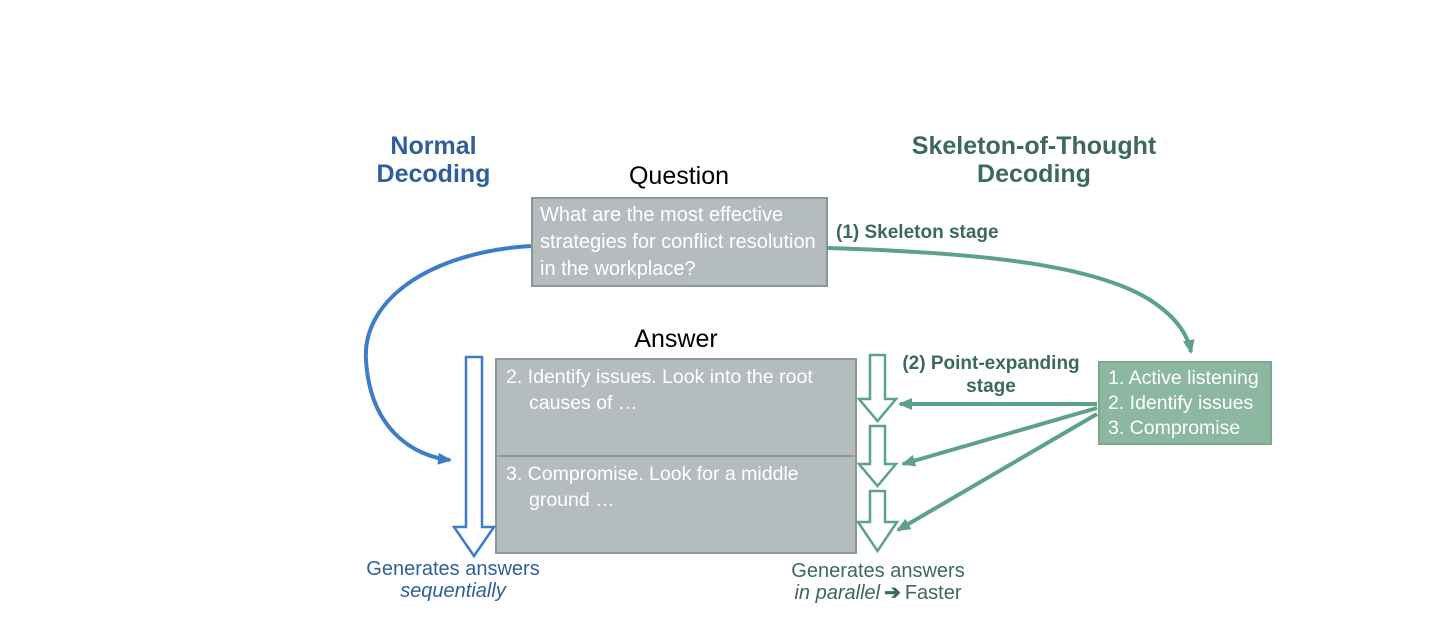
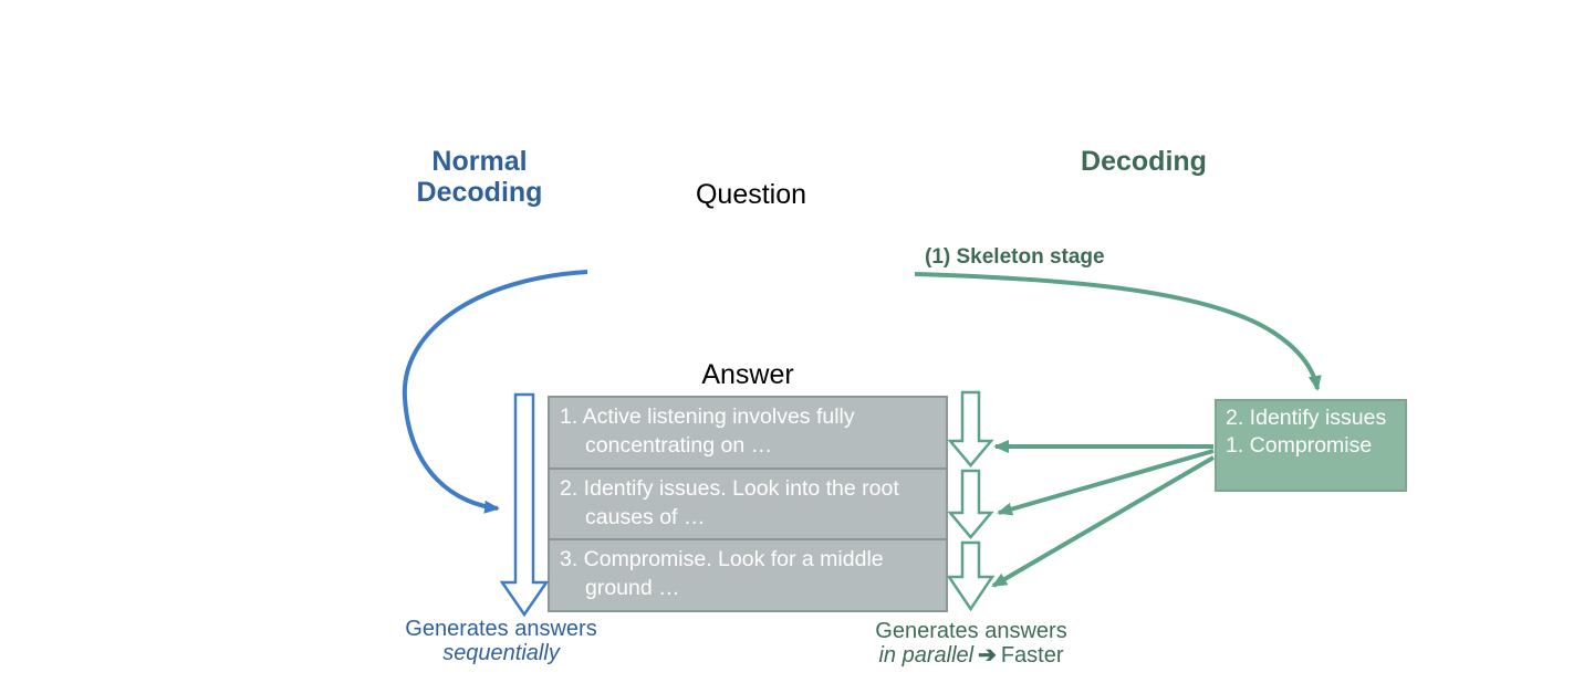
  Normal
  Decoding
- Skeleton-of-Thought
  Decoding
  Question
- What are the most effective strategies for conflict resolution in the workplace?
  (1) Skeleton stage
  Answer
+ 1. Active listening involves fully concentrating on …
  2. Identify issues. Look into the root causes of …
  3. Compromise. Look for a middle ground …
- (2) Point-expanding
- stage
- 1. Active listening
  2. Identify issues
- 3. Compromise
+ 1. Compromise
  Generates answers
  sequentially
  Generates answers
  in parallel ➔ Faster
